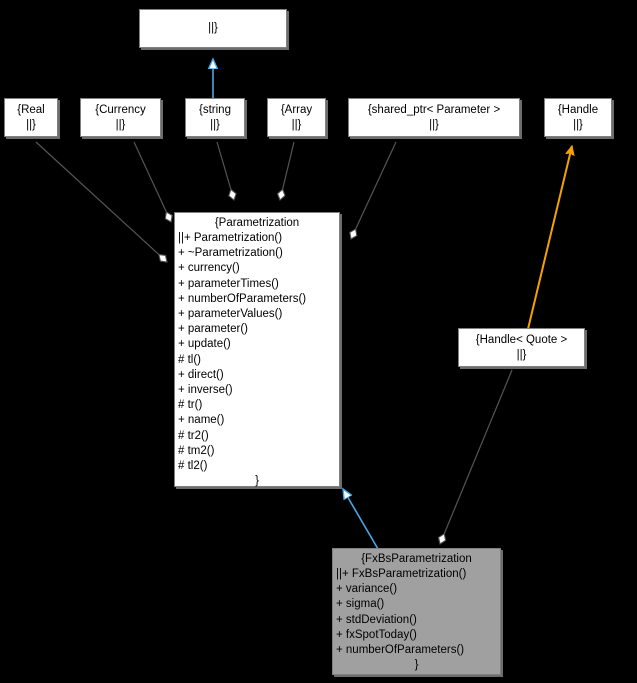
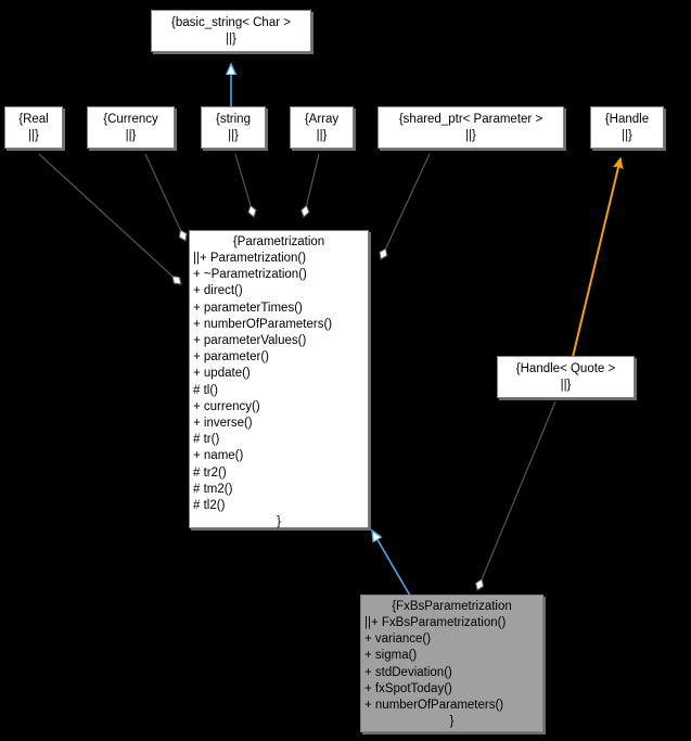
+ {basic_string< Char >
  ||}
  {Real
  ||}
  {Currency
  ||}
  {string
  ||}
  {Array
  ||}
  {shared_ptr< Parameter >
  ||}
  {Handle
  ||}
  {Handle< Quote >
  ||}
  {Parametrization
  ||+ Parametrization()
  + ~Parametrization()
- + currency()
+ + direct()
  + parameterTimes()
  + numberOfParameters()
  + parameterValues()
  + parameter()
  + update()
  # tl()
- + direct()
+ + currency()
  + inverse()
  # tr()
  + name()
  # tr2()
  # tm2()
  # tl2()
  }
  {FxBsParametrization
  ||+ FxBsParametrization()
  + variance()
  + sigma()
  + stdDeviation()
  + fxSpotToday()
  + numberOfParameters()
  }
